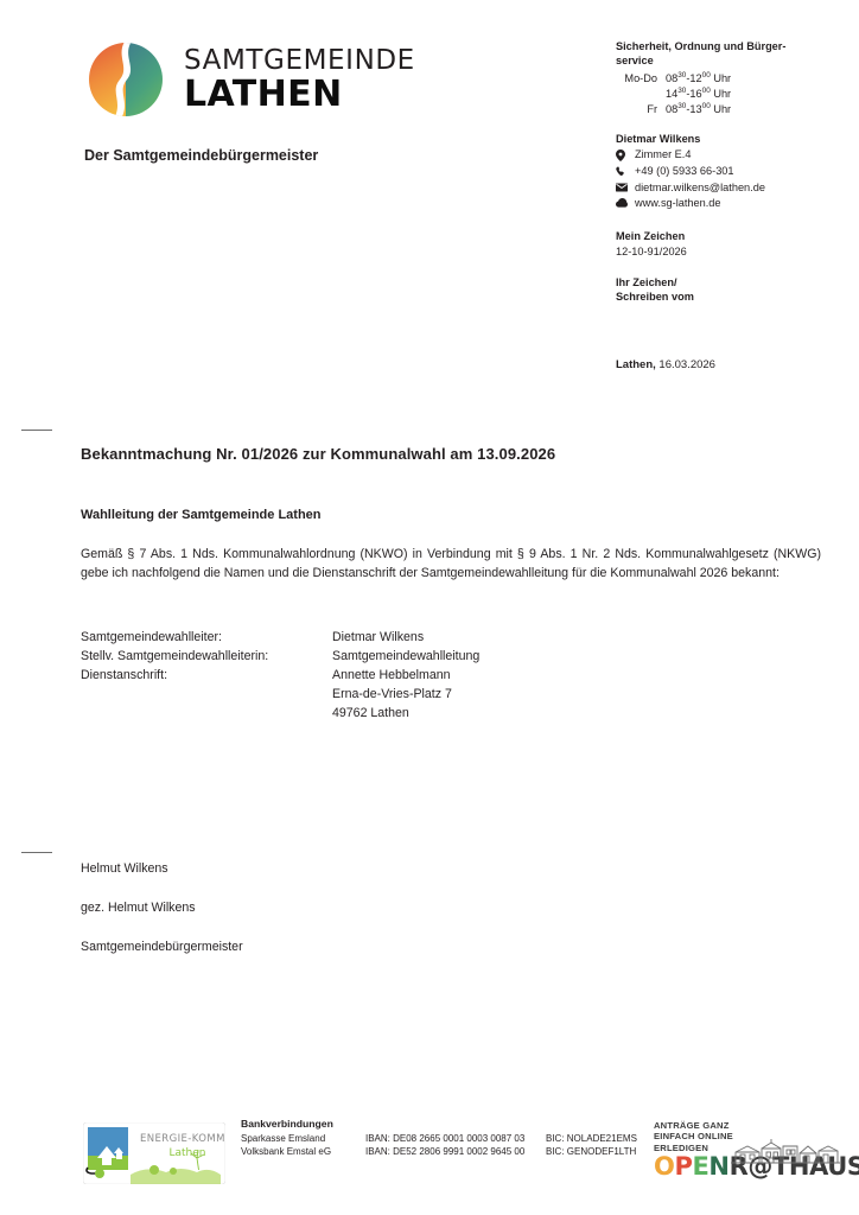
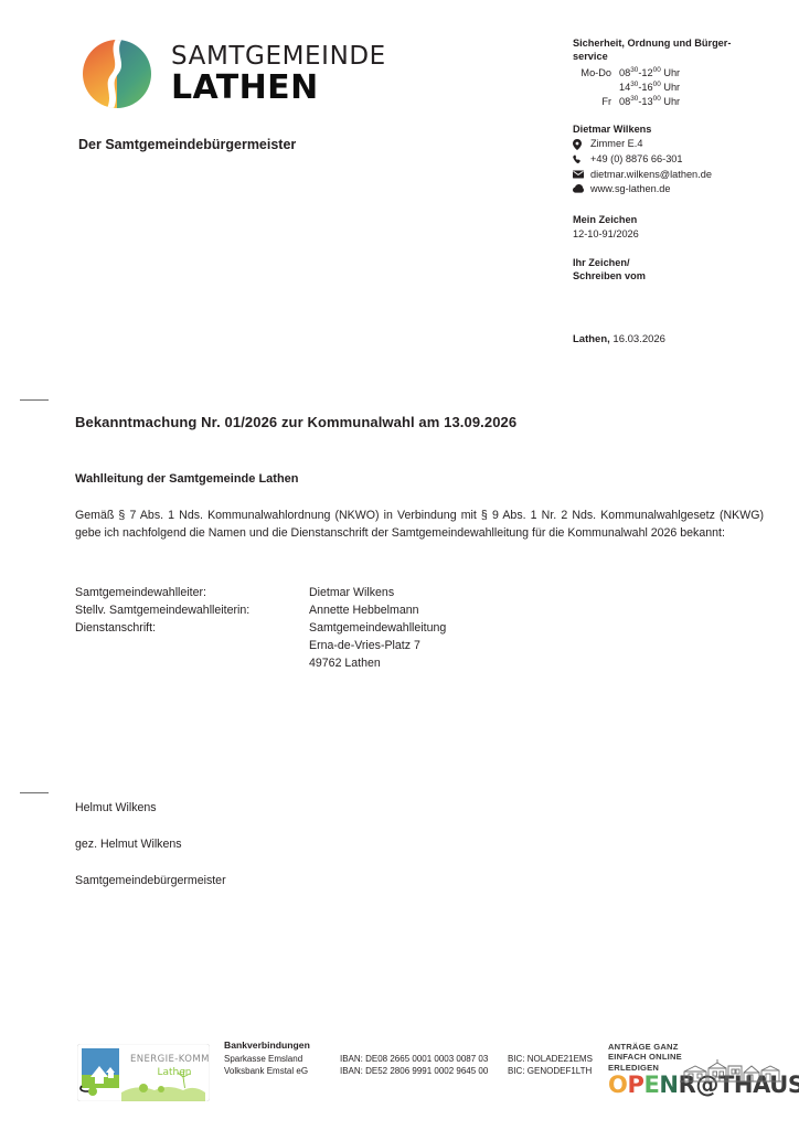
  SAMTGEMEINDE
  LATHEN
  Der Samtgemeindebürgermeister
  Sicherheit, Ordnung und Bürger-
  service
  Mo-Do
  Fr
  Dietmar Wilkens
  Zimmer E.4
- +49 (0) 5933 66-301
+ +49 (0) 8876 66-301
  dietmar.wilkens@lathen.de
  www.sg-lathen.de
  Mein Zeichen
  12-10-91/2026
  Ihr Zeichen/
  Schreiben vom
  Lathen, 16.03.2026
  Bekanntmachung Nr. 01/2026 zur Kommunalwahl am 13.09.2026
  Wahlleitung der Samtgemeinde Lathen
  Gemäß § 7 Abs. 1 Nds. Kommunalwahlordnung (NKWO) in Verbindung mit § 9 Abs. 1 Nr. 2 Nds. Kommunalwahlgesetz (NKWG) gebe ich nachfolgend die Namen und die Dienstanschrift der Samtgemeindewahlleitung für die Kommunalwahl 2026 bekannt:
  Samtgemeindewahlleiter:
  Dietmar Wilkens
  Stellv. Samtgemeindewahlleiterin:
- Samtgemeindewahlleitung
+ Annette Hebbelmann
  Dienstanschrift:
- Annette Hebbelmann
+ Samtgemeindewahlleitung
  Erna-de-Vries-Platz 7
  49762 Lathen
  Helmut Wilkens
  gez. Helmut Wilkens
  Samtgemeindebürgermeister
  ENERGIE-KOMM
  Lathen
  Bankverbindungen
  Sparkasse Emsland
  IBAN: DE08 2665 0001 0003 0087 03
  BIC: NOLADE21EMS
  Volksbank Emstal eG
  IBAN: DE52 2806 9991 0002 9645 00
  BIC: GENODEF1LTH
  ANTRÄGE GANZ
  EINFACH ONLINE
  ERLEDIGEN
  OPENR@THAUS
